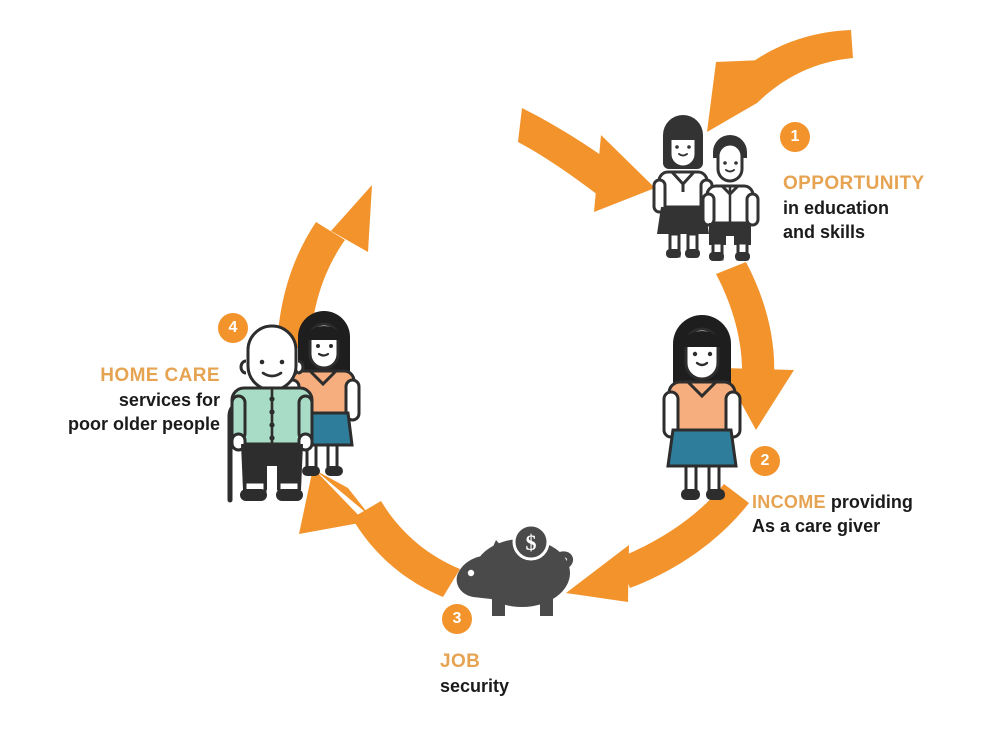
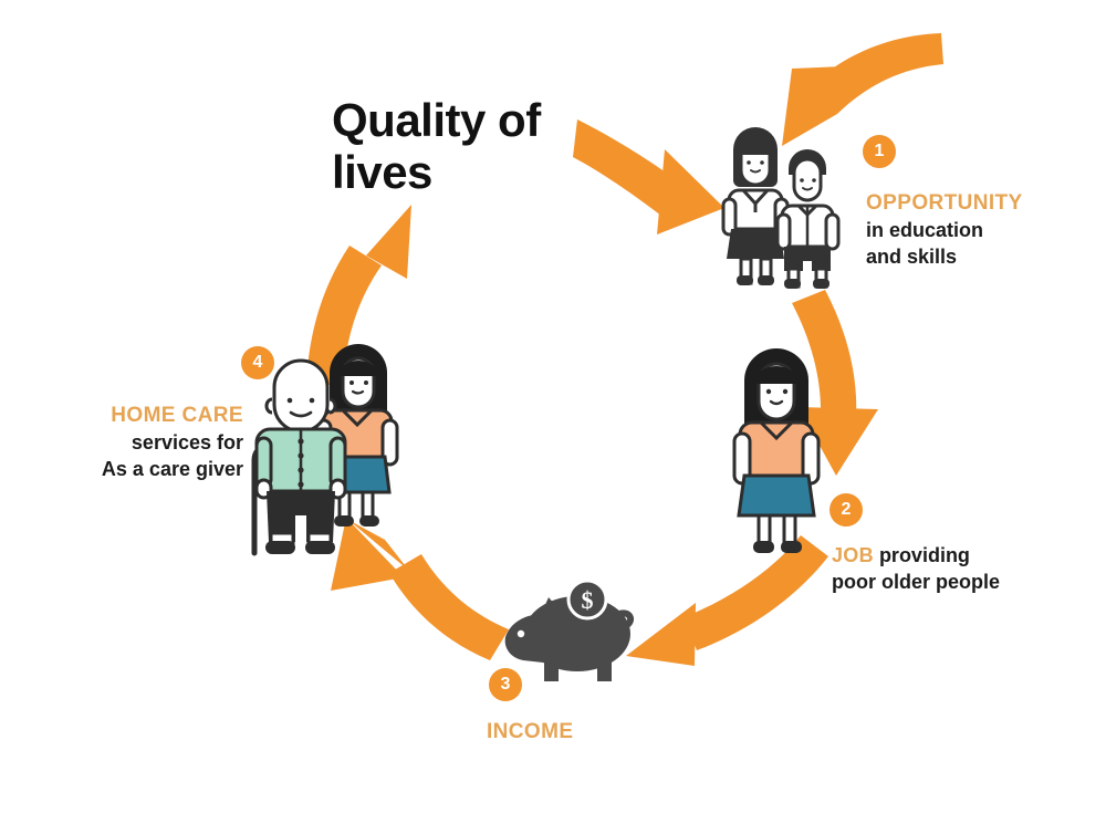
  $
+ Quality of
+ lives
  1
  2
  3
  4
  OPPORTUNITY
  in education
  and skills
- INCOME providing
+ JOB providing
- As a care giver
+ poor older people
- JOB
+ INCOME
- security
  HOME CARE
  services for
- poor older people
+ As a care giver
